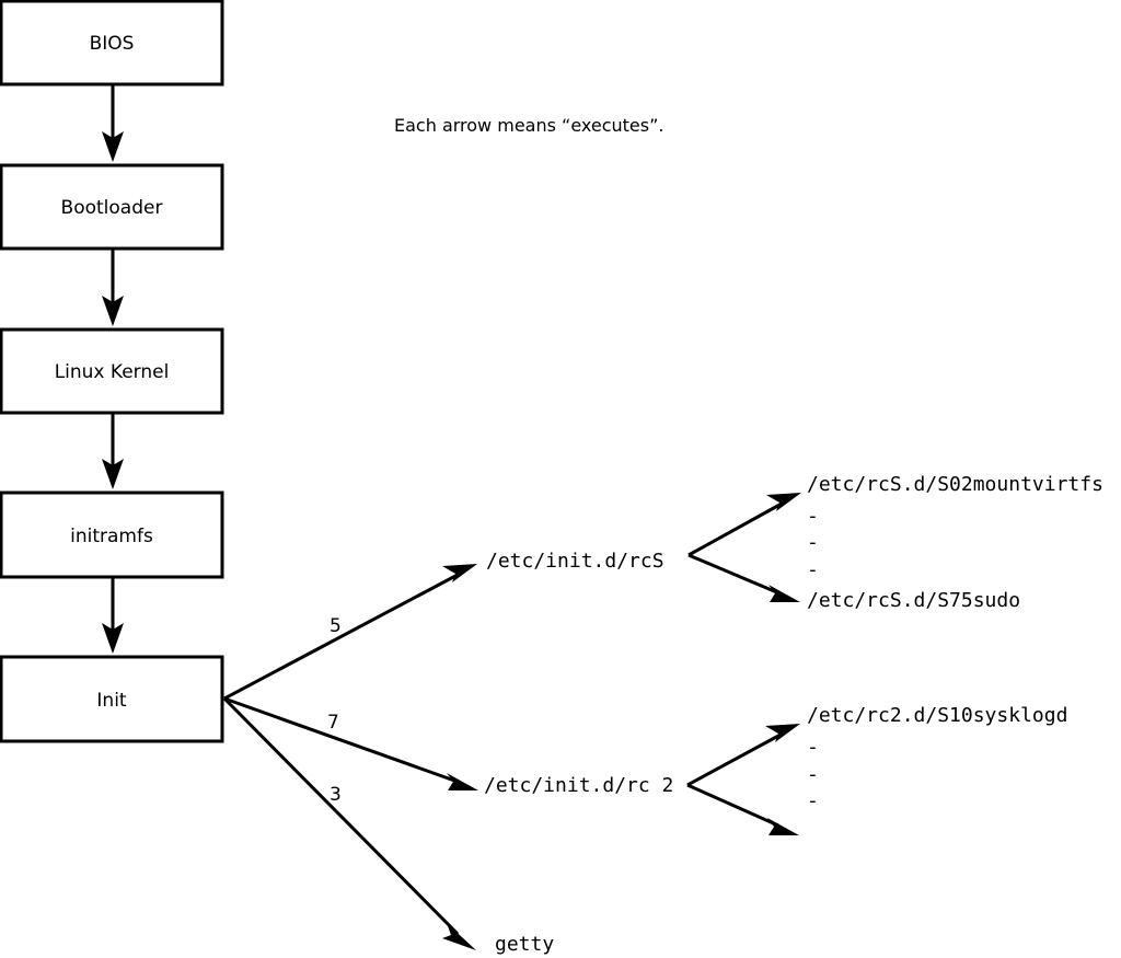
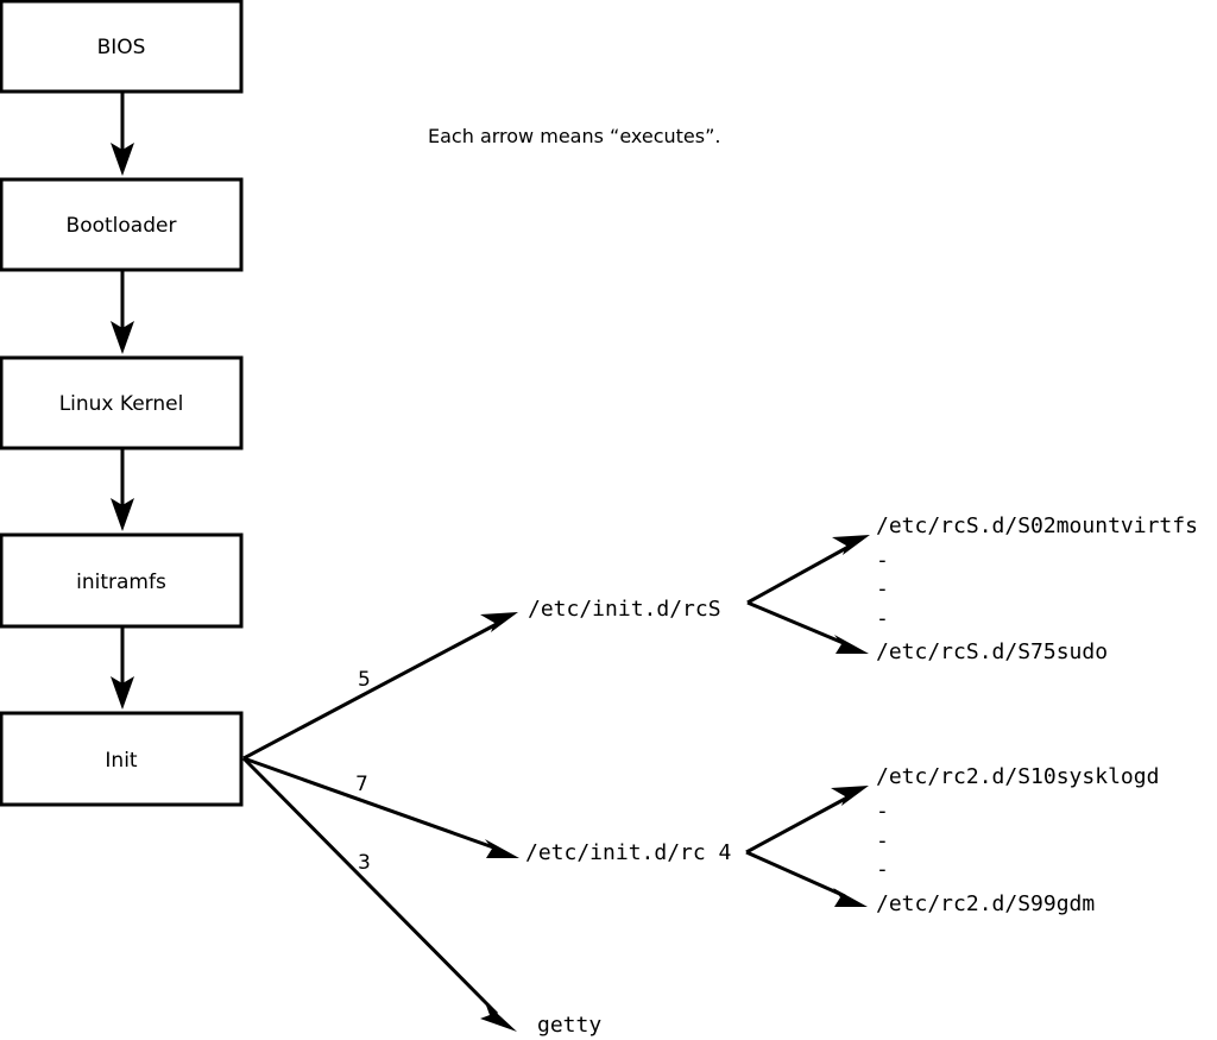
  BIOS
  Bootloader
  Linux Kernel
  initramfs
  Init
  5
  7
  3
  /etc/init.d/rcS
- /etc/init.d/rc 2
+ /etc/init.d/rc 4
  getty
  /etc/rcS.d/S02mountvirtfs
  -
  -
  -
  /etc/rcS.d/S75sudo
  /etc/rc2.d/S10sysklogd
  -
  -
  -
+ /etc/rc2.d/S99gdm
  Each arrow means “executes”.
